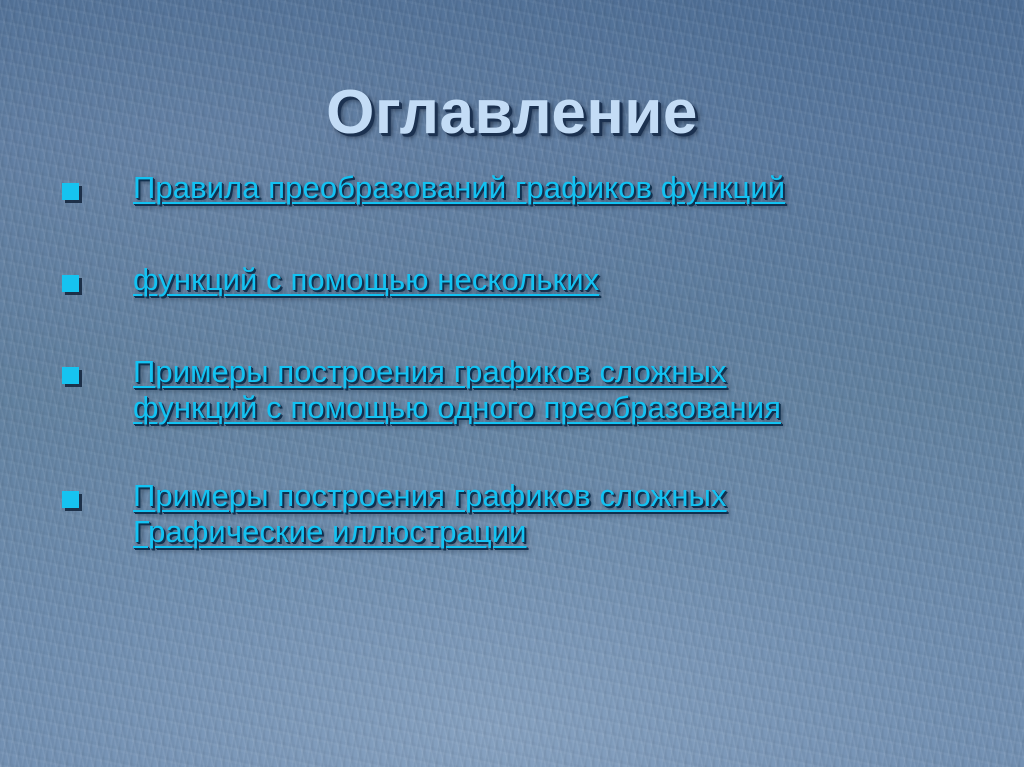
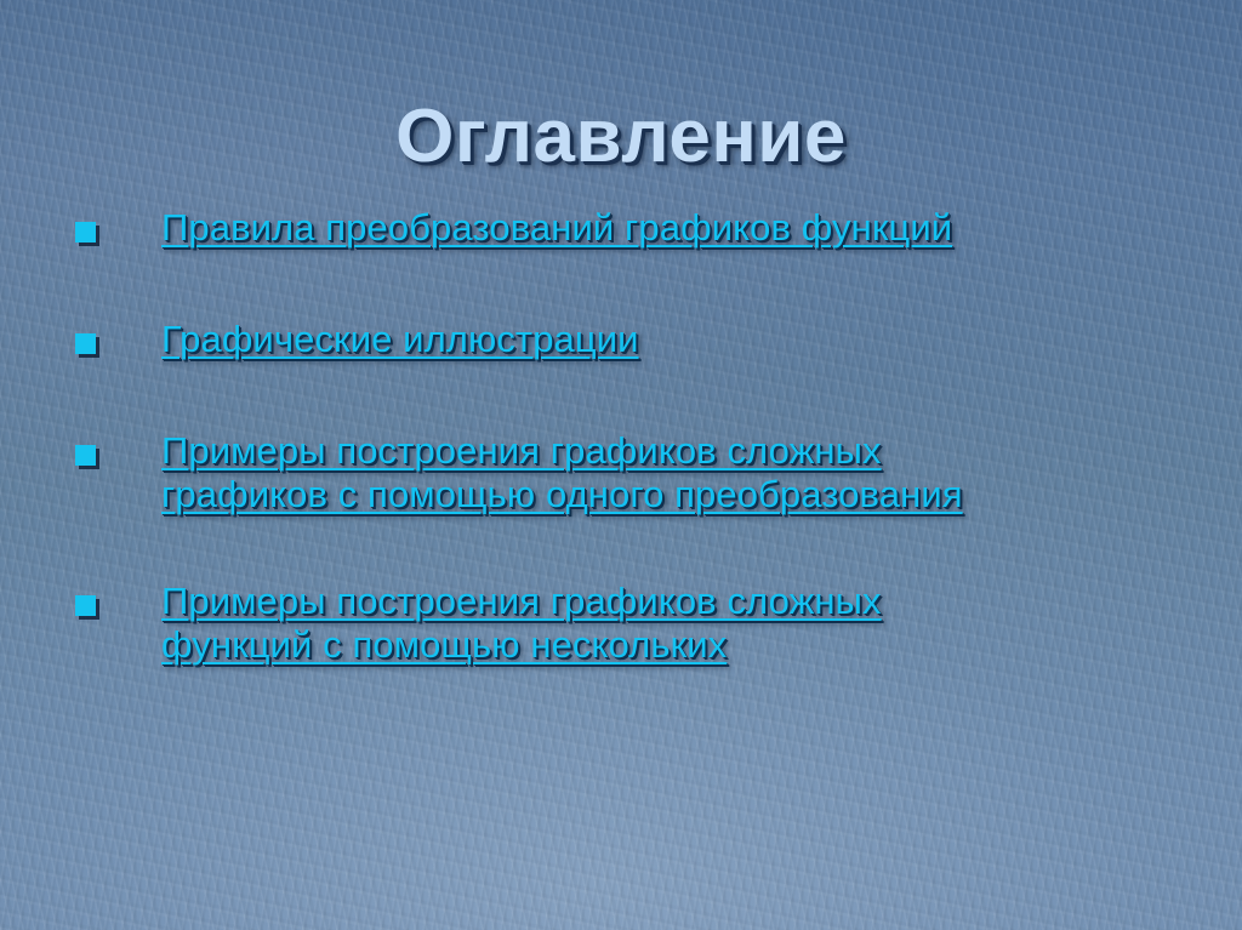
  Оглавление
  Правила преобразований графиков функций
- функций с помощью нескольких
+ Графические иллюстрации
  Примеры построения графиков сложных
- функций с помощью одного преобразования
+ графиков с помощью одного преобразования
  Примеры построения графиков сложных
- Графические иллюстрации
+ функций с помощью нескольких
